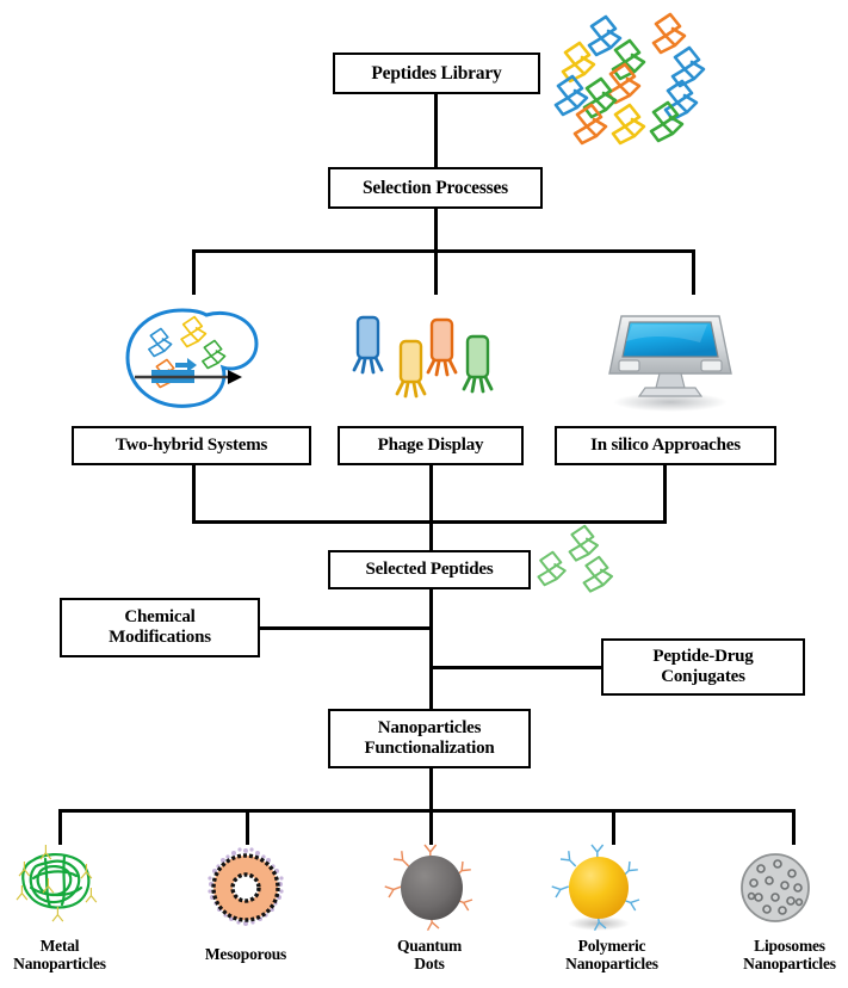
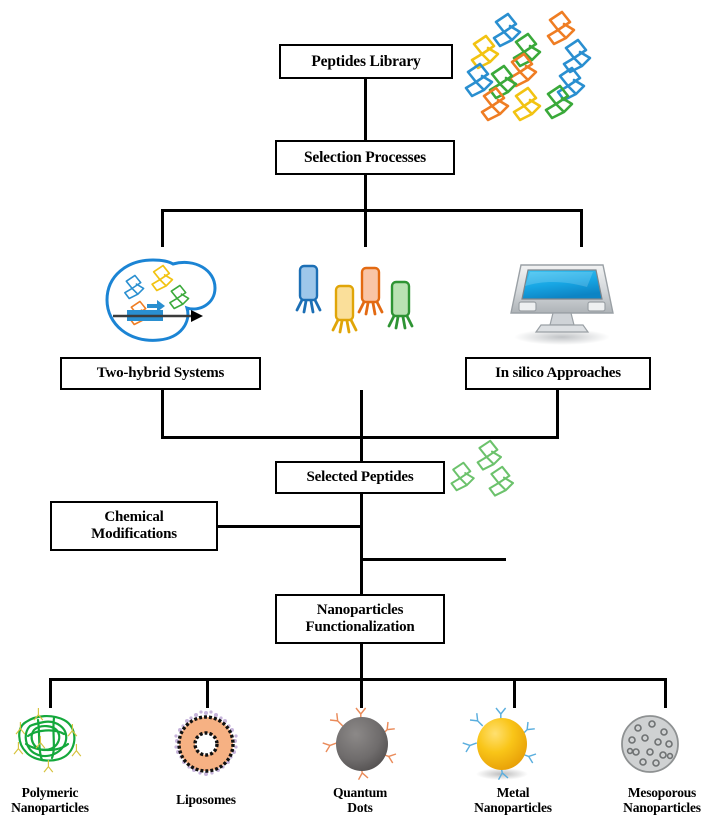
  Peptides Library
  Selection Processes
  Two-hybrid Systems
- Phage Display
  In silico Approaches
  Selected Peptides
  Chemical
  Modifications
- Peptide-Drug
- Conjugates
  Nanoparticles
  Functionalization
- Metal
+ Polymeric
  Nanoparticles
- Mesoporous
+ Liposomes
  Quantum
  Dots
- Polymeric
+ Metal
  Nanoparticles
- Liposomes
+ Mesoporous
  Nanoparticles
